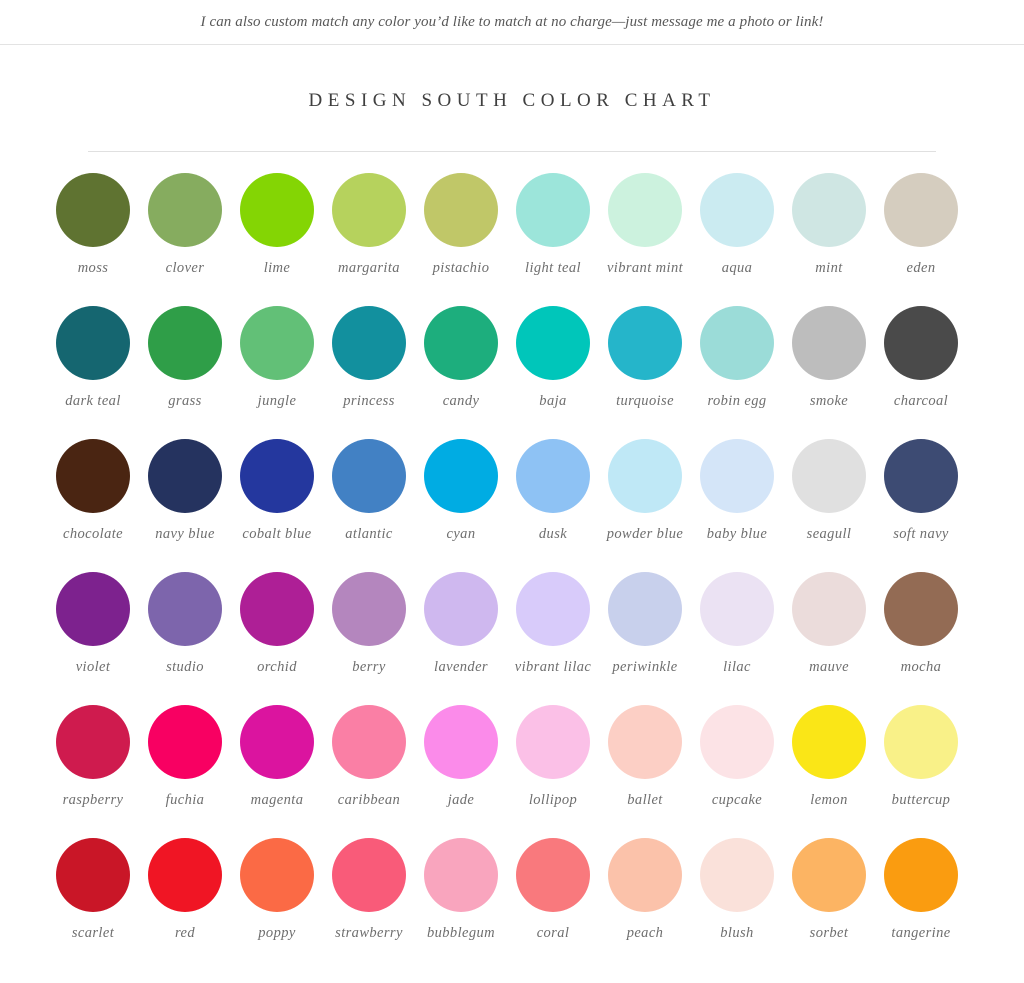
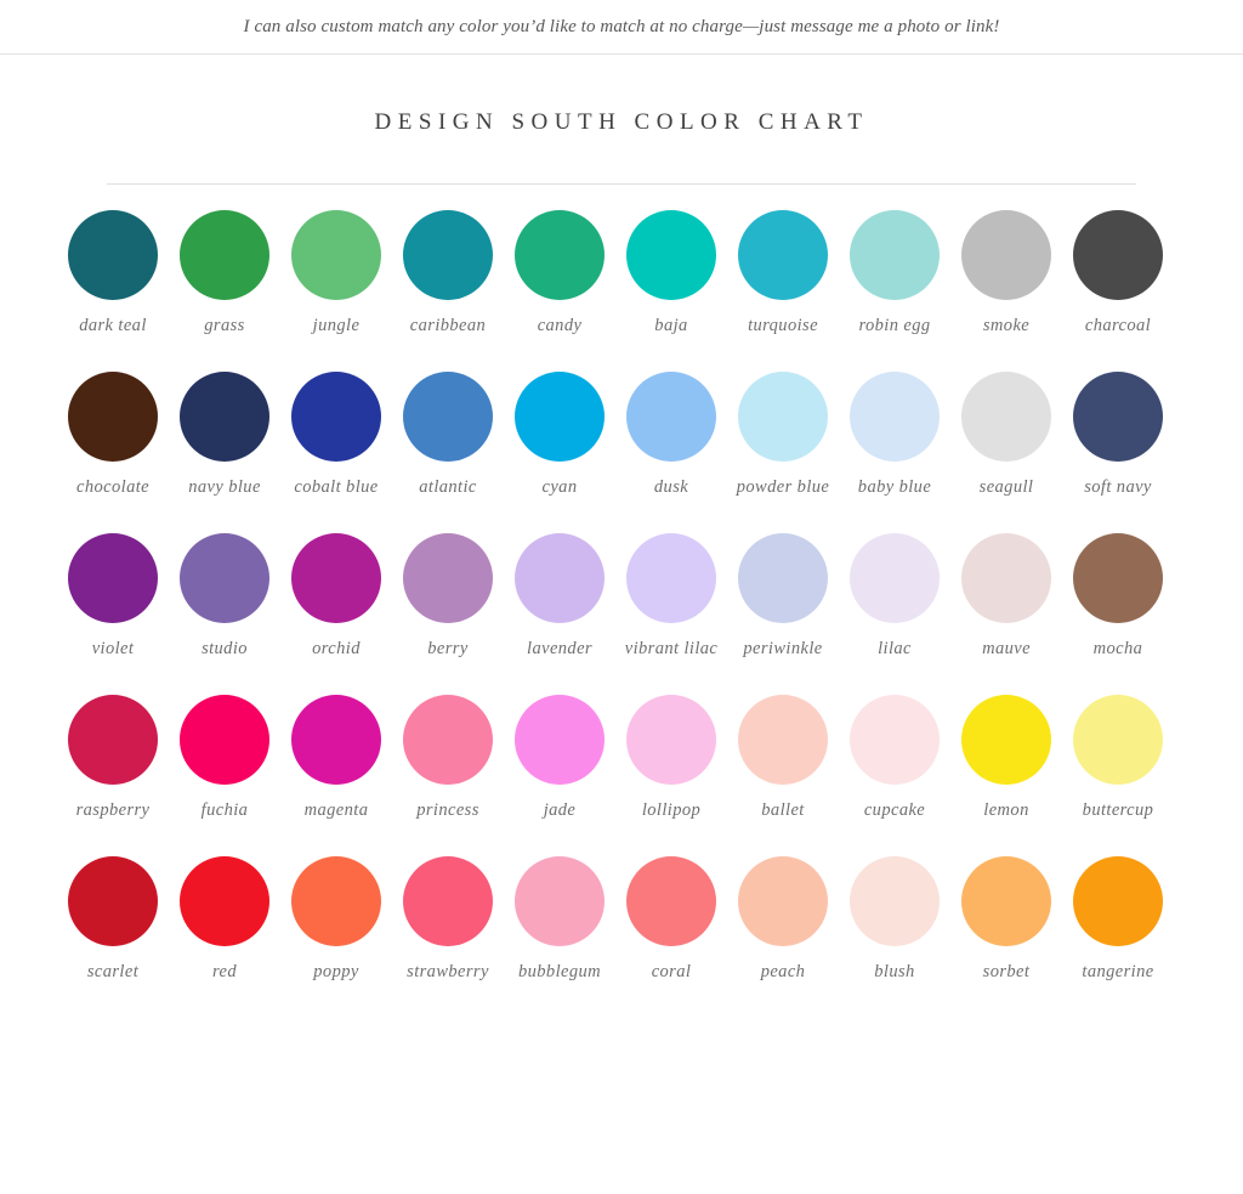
  I can also custom match any color you’d like to match at no charge—just message me a photo or link!
  DESIGN SOUTH COLOR CHART
- moss
- clover
- lime
- margarita
- pistachio
- light teal
- vibrant mint
- aqua
- mint
- eden
  dark teal
  grass
  jungle
- princess
+ caribbean
  candy
  baja
  turquoise
  robin egg
  smoke
  charcoal
  chocolate
  navy blue
  cobalt blue
  atlantic
  cyan
  dusk
  powder blue
  baby blue
  seagull
  soft navy
  violet
  studio
  orchid
  berry
  lavender
  vibrant lilac
  periwinkle
  lilac
  mauve
  mocha
  raspberry
  fuchia
  magenta
- caribbean
+ princess
  jade
  lollipop
  ballet
  cupcake
  lemon
  buttercup
  scarlet
  red
  poppy
  strawberry
  bubblegum
  coral
  peach
  blush
  sorbet
  tangerine
